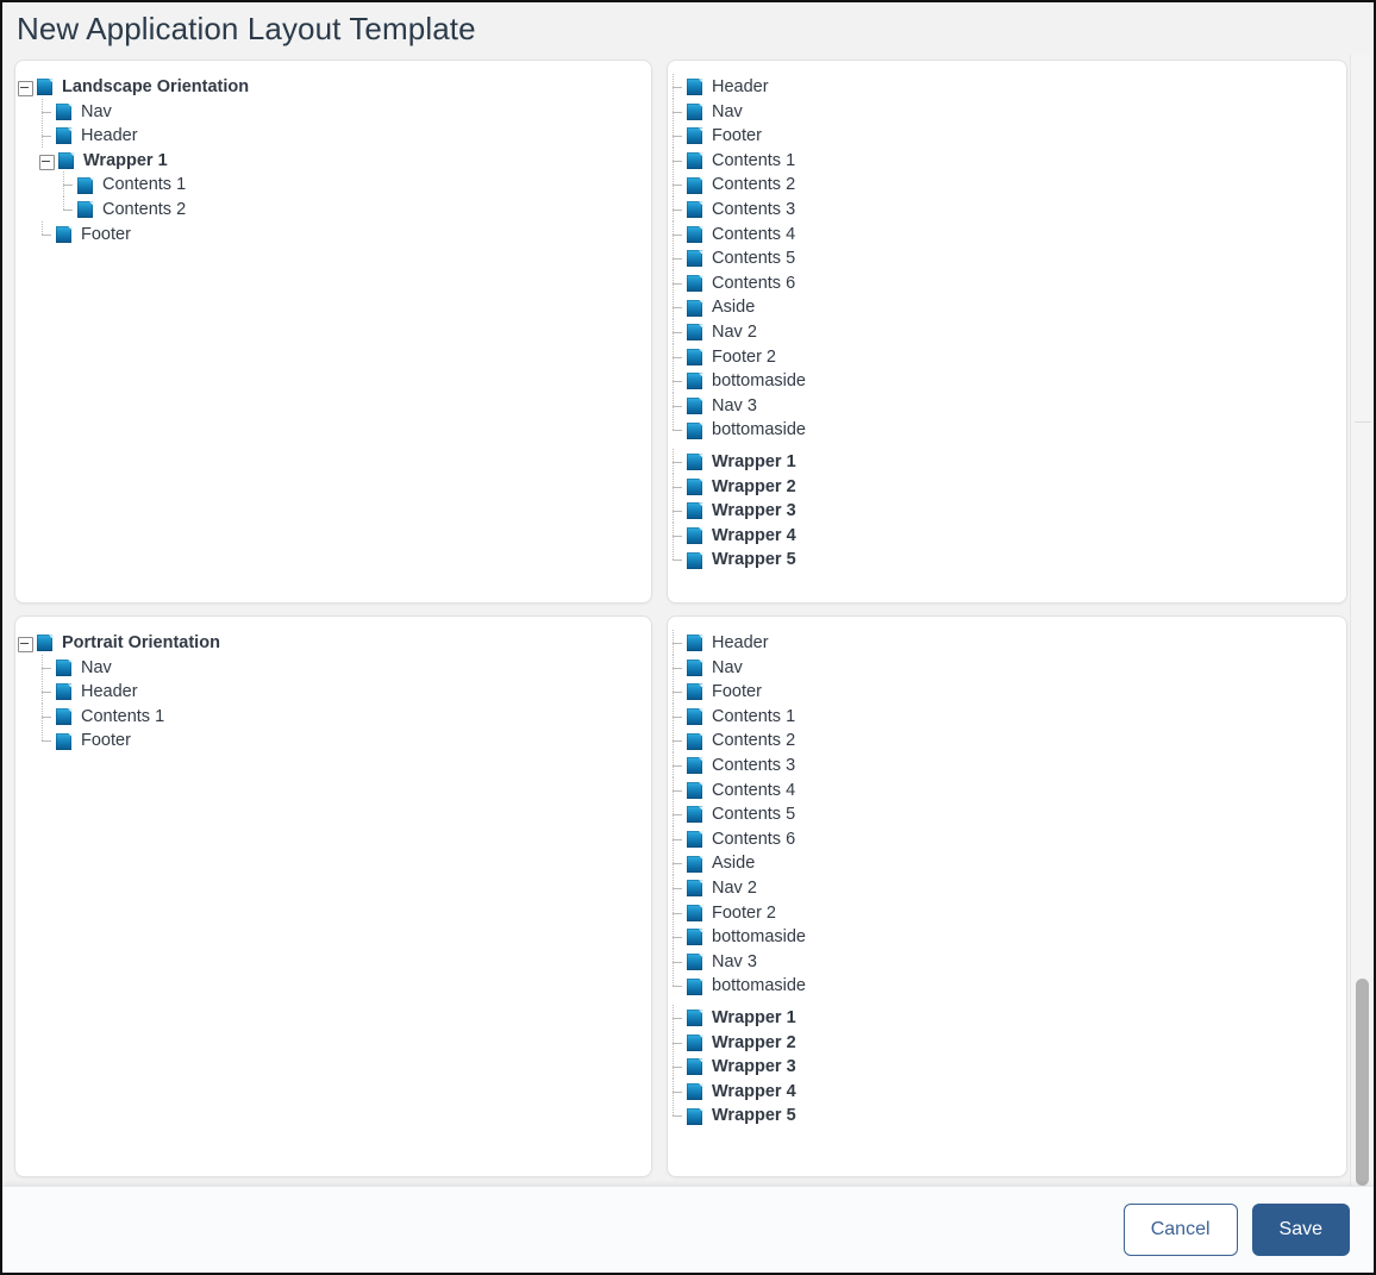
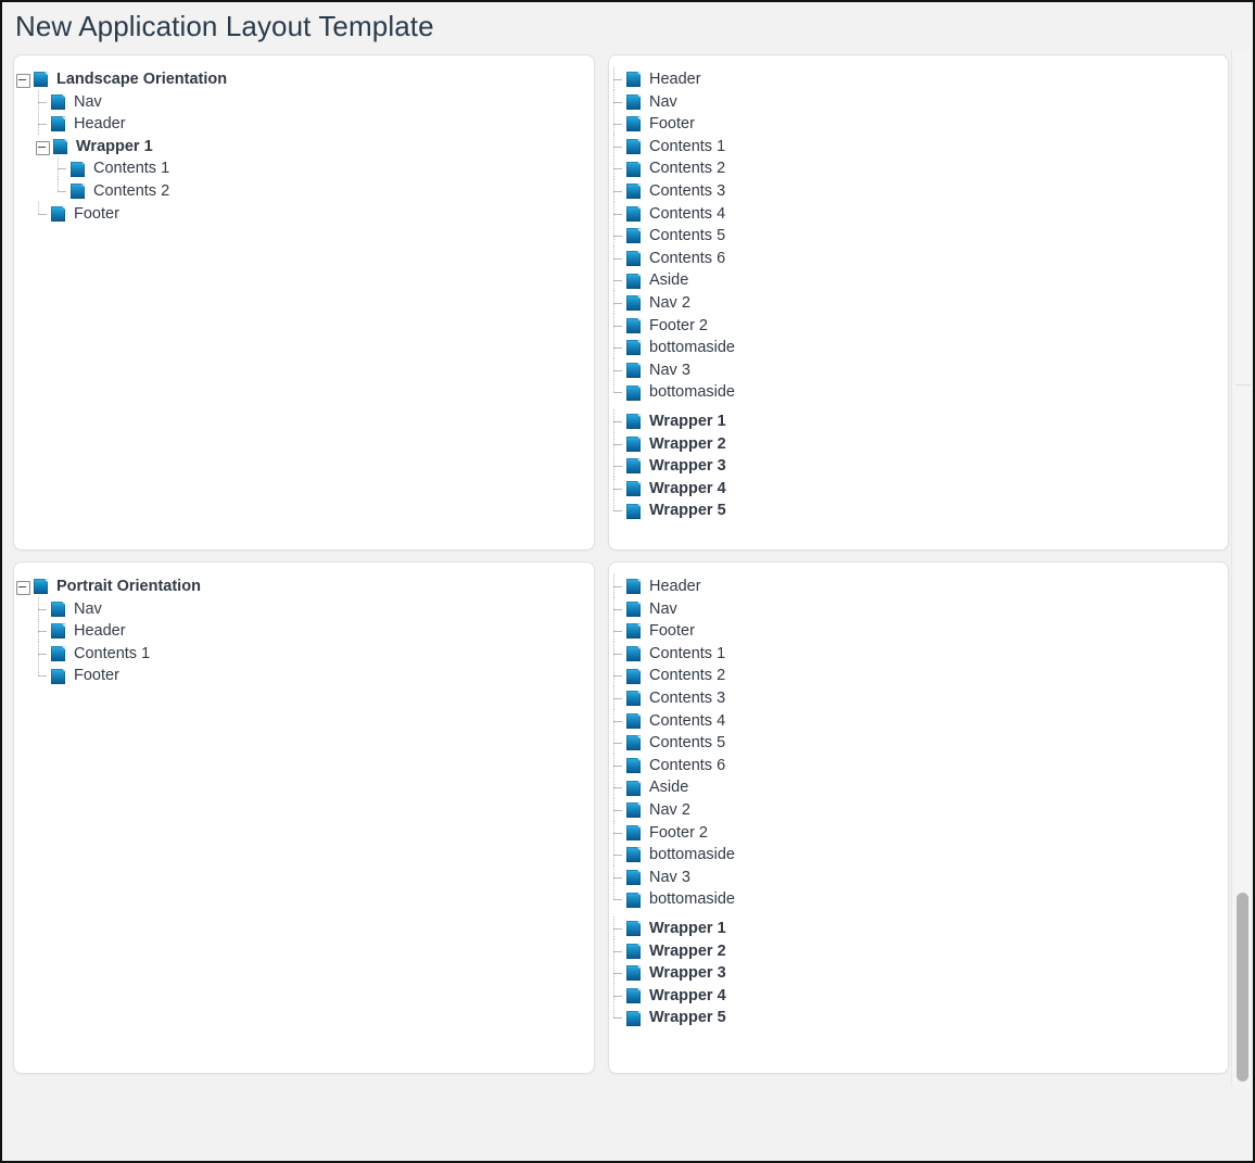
  New Application Layout Template
  Landscape Orientation
  Nav
  Header
  Wrapper 1
  Contents 1
  Contents 2
  Footer
  Header
  Nav
  Footer
  Contents 1
  Contents 2
  Contents 3
  Contents 4
  Contents 5
  Contents 6
  Aside
  Nav 2
  Footer 2
  bottomaside
  Nav 3
  bottomaside
  Wrapper 1
  Wrapper 2
  Wrapper 3
  Wrapper 4
  Wrapper 5
  Portrait Orientation
  Nav
  Header
  Contents 1
  Footer
  Header
  Nav
  Footer
  Contents 1
  Contents 2
  Contents 3
  Contents 4
  Contents 5
  Contents 6
  Aside
  Nav 2
  Footer 2
  bottomaside
  Nav 3
  bottomaside
  Wrapper 1
  Wrapper 2
  Wrapper 3
  Wrapper 4
  Wrapper 5
- Cancel
- Save
